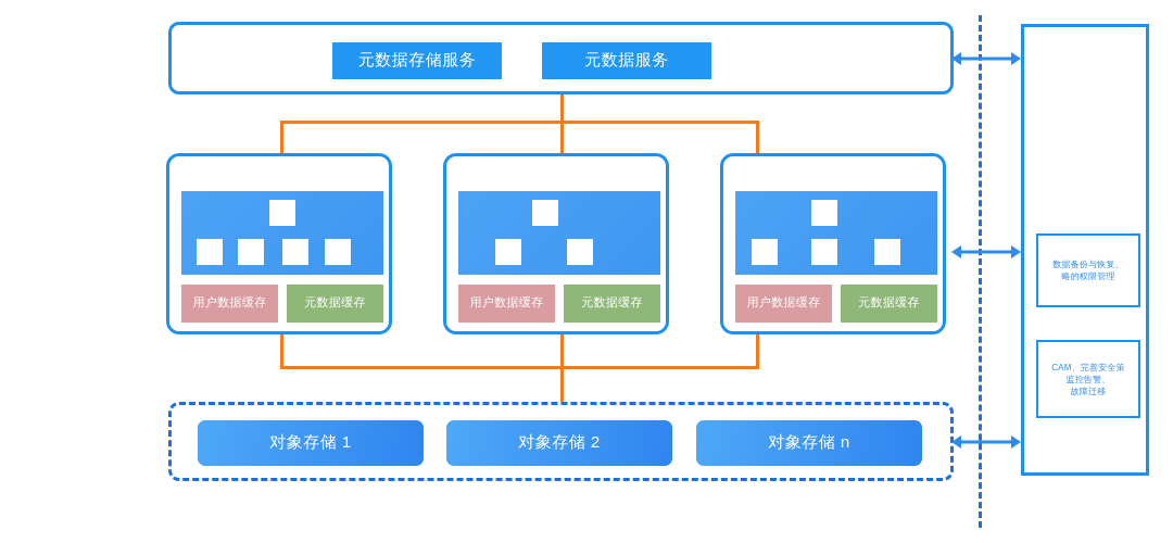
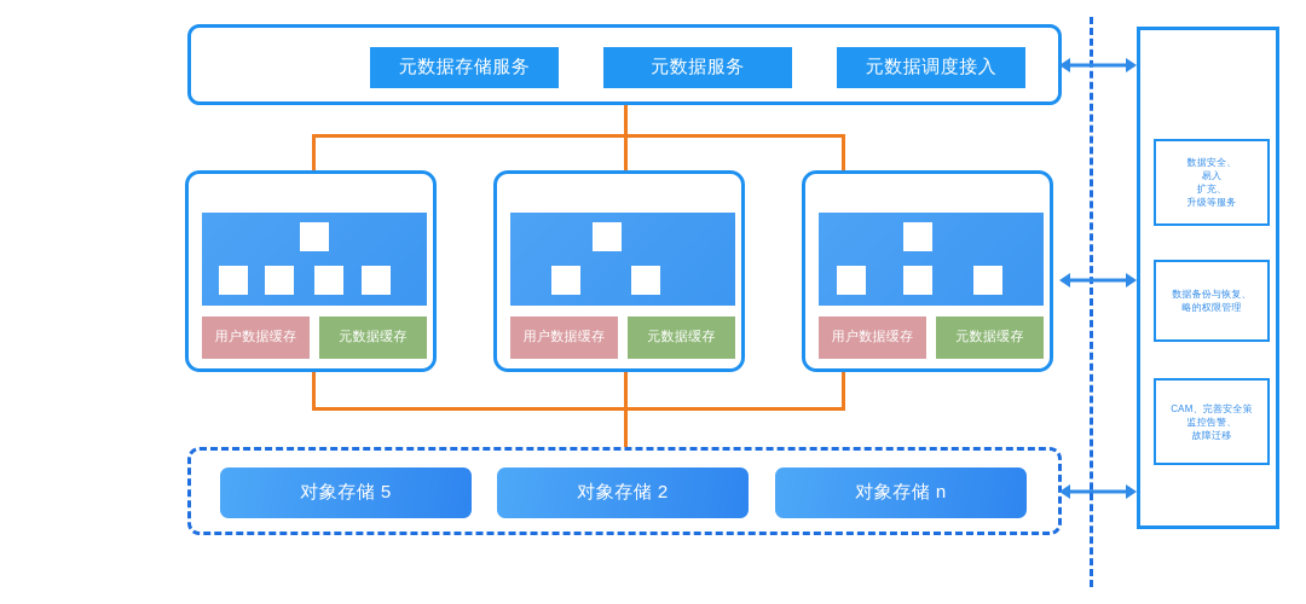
  元数据存储服务
  元数据服务
+ 元数据调度接入
  用户数据缓存
  元数据缓存
  用户数据缓存
  元数据缓存
  用户数据缓存
  元数据缓存
- 对象存储 1
+ 对象存储 5
  对象存储 2
  对象存储 n
+ 数据安全、
+ 易入
+ 扩充、
+ 升级等服务
  数据备份与恢复、
  略的权限管理
  CAM、完善安全策
  监控告警、
  故障迁移
